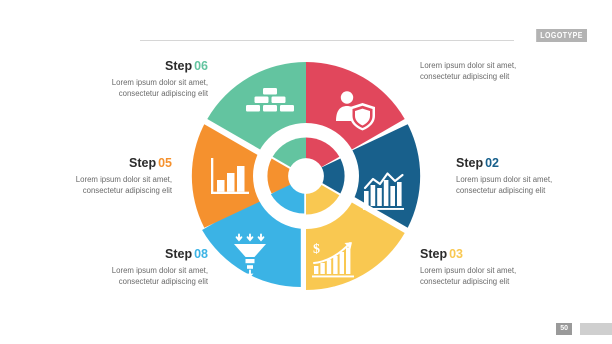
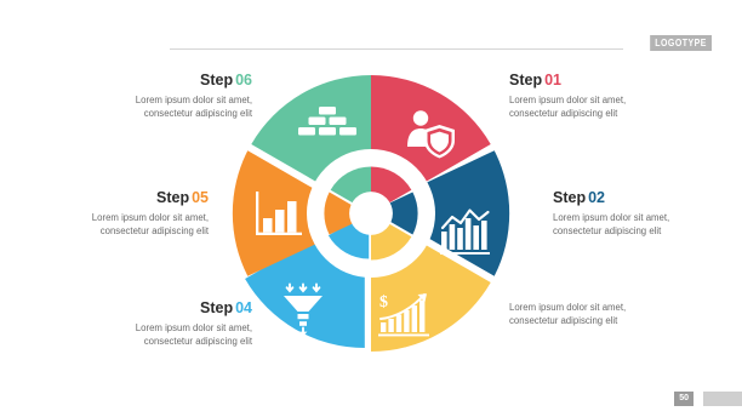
  LOGOTYPE
  Step 06
  Lorem ipsum dolor sit amet, consectetur adipiscing elit
  Step 05
  Lorem ipsum dolor sit amet, consectetur adipiscing elit
- Step 08
+ Step 04
  Lorem ipsum dolor sit amet, consectetur adipiscing elit
+ Step 01
  Lorem ipsum dolor sit amet, consectetur adipiscing elit
  Step 02
  Lorem ipsum dolor sit amet, consectetur adipiscing elit
- Step 03
  Lorem ipsum dolor sit amet, consectetur adipiscing elit
  $
